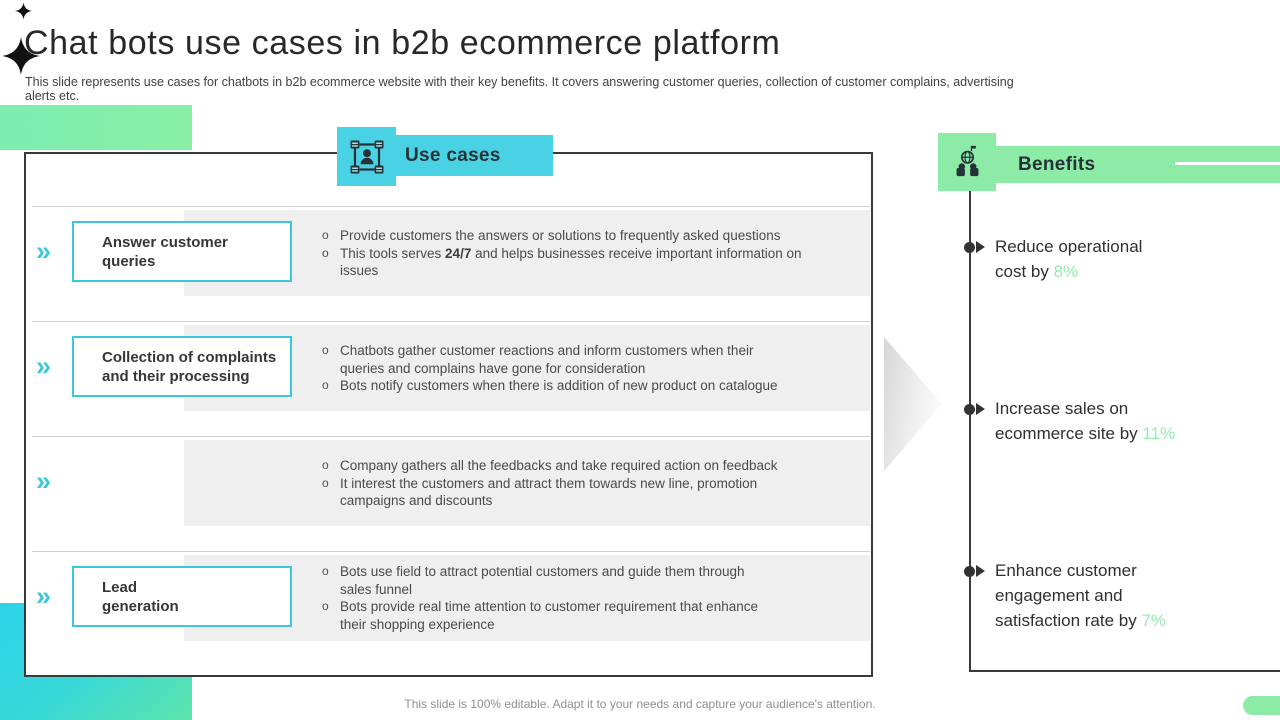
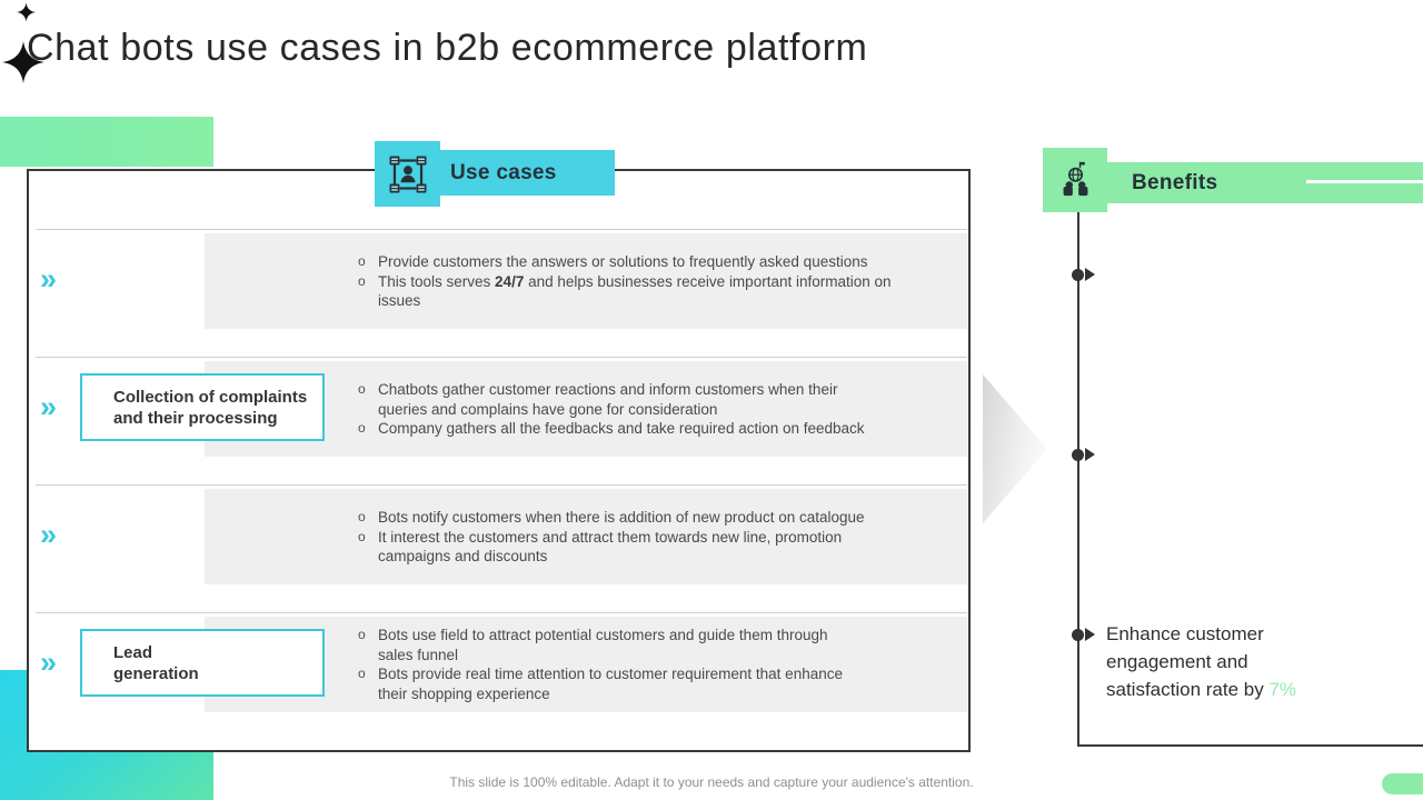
  Chat bots use cases in b2b ecommerce platform
- This slide represents use cases for chatbots in b2b ecommerce website with their key benefits. It covers answering customer queries, collection of customer complains, advertising alerts etc.
  »
- Answer customer
- queries
  o
  Provide customers the answers or solutions to frequently asked questions
  o
  This tools serves 24/7 and helps businesses receive important information on
  issues
  »
  Collection of complaints
  and their processing
  o
  Chatbots gather customer reactions and inform customers when their
  queries and complains have gone for consideration
  o
- Bots notify customers when there is addition of new product on catalogue
+ Company gathers all the feedbacks and take required action on feedback
  »
  o
- Company gathers all the feedbacks and take required action on feedback
+ Bots notify customers when there is addition of new product on catalogue
  o
  It interest the customers and attract them towards new line, promotion
  campaigns and discounts
  »
  Lead
  generation
  o
  Bots use field to attract potential customers and guide them through
  sales funnel
  o
  Bots provide real time attention to customer requirement that enhance
  their shopping experience
  Use cases
  Benefits
- Reduce operational
- cost by 8%
- Increase sales on
- ecommerce site by 11%
  Enhance customer
  engagement and
  satisfaction rate by 7%
  This slide is 100% editable. Adapt it to your needs and capture your audience's attention.
